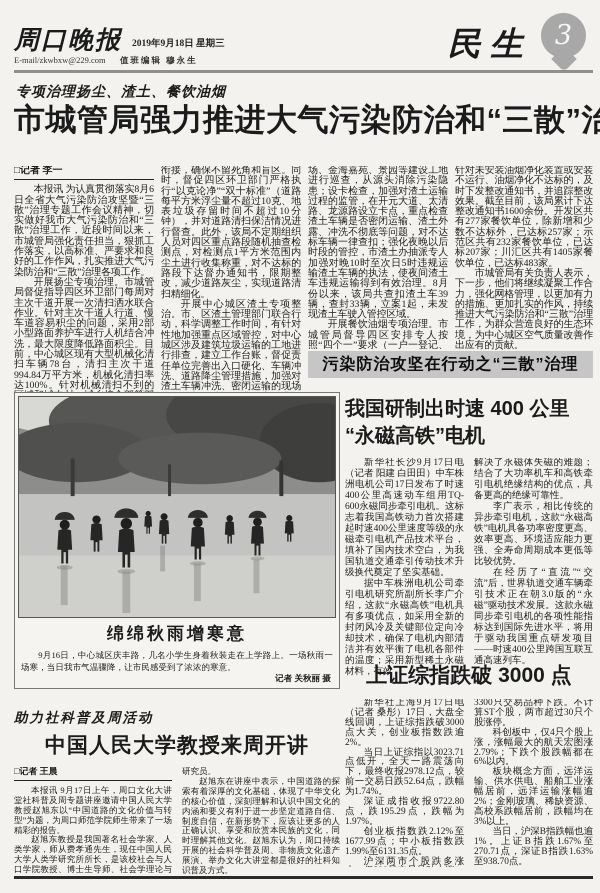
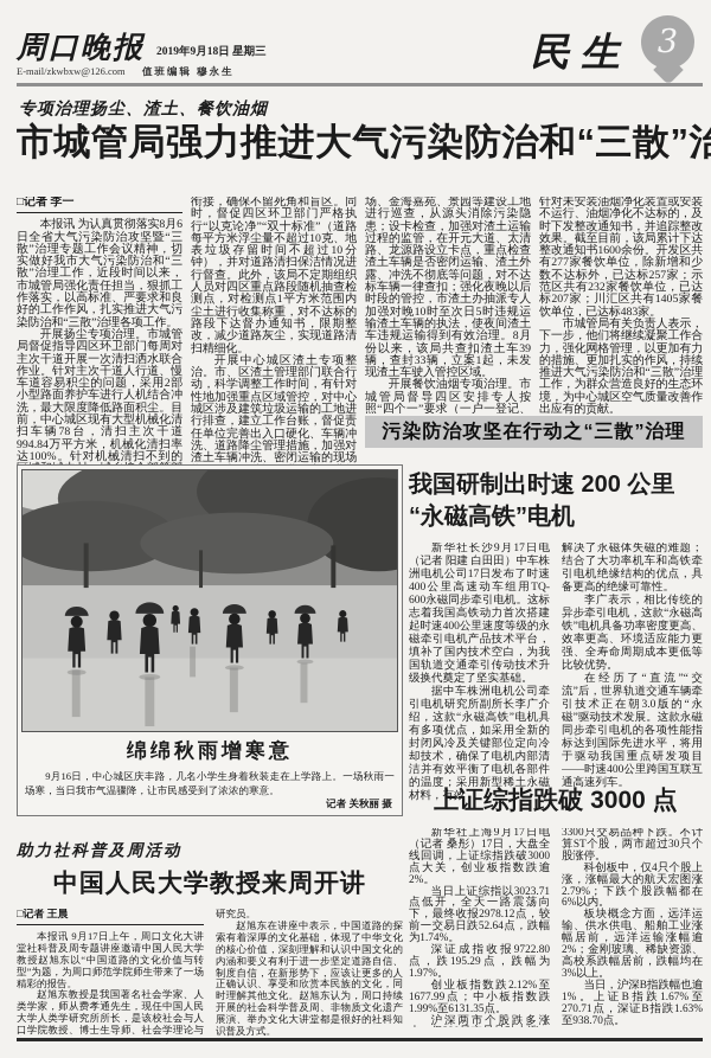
  周口晚报
  2019年9月18日 星期三
- E-mail/zkwbxw@229.com
+ E-mail/zkwbxw@126.com
  值班编辑 穆永生
  民生
  3
  专项治理扬尘、渣土、餐饮油烟
  市城管局强力推进大气污染防治和“三散”治
  □记者 李一
  本报讯 为认真贯彻落实8月6日全省大气污染防治攻坚暨“三散”治理专题工作会议精神，切实做好我市大气污染防治和“三散”治理工作，近段时间以来，市城管局强化责任担当，狠抓工作落实，以高标准、严要求和良好的工作作风，扎实推进大气污染防治和“三散”治理各项工作。
  开展扬尘专项治理。市城管局督促指导四区环卫部门每周对主次干道开展一次清扫洒水联合作业。针对主次干道人行道、慢车道容易积尘的问题，采用2部小型路面养护车进行人机结合冲洗，最大限度降低路面积尘。目前，中心城区现有大型机械化清扫车辆78台，清扫主次干道994.84万平方米，机械化清扫率达100%。针对机械清扫不到的
  衔接，确保不留死角和盲区。同时，督促四区环卫部门严格执行“以克论净”“双十标准”（道路每平方米浮尘量不超过10克、地表垃圾存留时间不超过10分钟），并对道路清扫保洁情况进行督查。此外，该局不定期组织人员对四区重点路段随机抽查检测点，对检测点1平方米范围内尘土进行收集称重，对不达标的路段下达督办通知书，限期整改，减少道路灰尘，实现道路清扫精细化。
  场、金海嘉苑、景园等建设工地进行巡查，从源头消除污染隐患；设卡检查，加强对渣土运输过程的监管，在开元大道、太清路、龙源路设立卡点，重点检查渣土车辆是否密闭运输、渣土外露、冲洗不彻底等问题，对不达标车辆一律查扣；强化夜晚以后时段的管控，市渣土办抽派专人加强对晚10时至次日5时违规运输渣土车辆的执法，使夜间渣土车违规运输得到有效治理。8月份以来，该局共查扣渣土车39辆，查封33辆，立案1起，未发现渣土车驶入管控区域。
  针对未安装油烟净化装置或安装不运行、油烟净化不达标的，及时下发整改通知书，并追踪整改效果。截至目前，该局累计下达整改通知书1600余份。开发区共有277家餐饮单位，除新增和少数不达标外，已达标257家；示范区共有232家餐饮单位，已达标207家；川汇区共有1405家餐饮单位，已达标483家。
  市城管局有关负责人表示，下一步，他们将继续凝聚工作合力，强化网格管理，以更加有力的措施、更加扎实的作风，持续推进大气污染防治和“三散”治理工作，为群众营造良好的生态环境，为中心城区空气质量改善作出应有的贡献。
  污染防治攻坚在行动之“三散”治理
  绵绵秋雨增寒意
  9月16日，中心城区庆丰路，几名小学生身着秋装走在上学路上。一场秋雨一场寒，当日我市气温骤降，让市民感受到了浓浓的寒意。
  记者 关秋丽 摄
- 我国研制出时速 400 公里
+ 我国研制出时速 200 公里
  “永磁高铁”电机
  新华社长沙9月17日电（记者 阳建 白田田）中车株洲电机公司17日发布了时速400公里高速动车组用TQ-600永磁同步牵引电机。这标志着我国高铁动力首次搭建起时速400公里速度等级的永磁牵引电机产品技术平台，填补了国内技术空白，为我国轨道交通牵引传动技术升级换代奠定了坚实基础。
  据中车株洲电机公司牵引电机研究所副所长李广介绍，这款“永磁高铁”电机具有多项优点，如采用全新的封闭风冷及关键部位定向冷却技术，确保了电机内部清洁并有效平衡了电机各部件的温度；采用新型稀土永磁材料，有效
  解决了永磁体失磁的难题；结合了大功率机车和高铁牵引电机绝缘结构的优点，具备更高的绝缘可靠性。
  李广表示，相比传统的异步牵引电机，这款“永磁高铁”电机具备功率密度更高、效率更高、环境适应能力更强、全寿命周期成本更低等比较优势。
  在经历了“直流”“交流”后，世界轨道交通车辆牵引技术正在朝3.0版的“永磁”驱动技术发展。这款永磁同步牵引电机的各项性能指标达到国际先进水平，将用于驱动我国重点研发项目——时速400公里跨国互联互通高速列车。
  上证综指跌破 3000 点
  新华社上海9月17日电（记者 桑彤）17日，大盘全线回调，上证综指跌破3000点大关，创业板指数跌逾2%。
  当日上证综指以3023.71点低开，全天一路震荡向下，最终收报2978.12点，较前一交易日跌52.64点，跌幅为1.74%。
  深证成指收报9722.80点，跌195.29点，跌幅为1.97%。
  创业板指数跌2.12%至1677.99点；中小板指数跌1.99%至6131.35点。
  3300只交易品种下跌。不计算ST个股，两市超过30只个股涨停。
  科创板中，仅4只个股上涨，涨幅最大的航天宏图涨2.79%；下跌个股跌幅都在6%以内。
  板块概念方面，远洋运输、供水供电、船舶工业涨幅居前，远洋运输涨幅逾2%；金刚玻璃、稀缺资源、高校系跌幅居前，跌幅均在3%以上。
  当日，沪深B指跌幅也逾1%。上证B指跌1.67%至270.71点，深证B指跌1.63%至938.70点。
  助力社科普及周活动
  中国人民大学教授来周开讲
  □记者 王晨
  本报讯 9月17日上午，周口文化大讲堂社科普及周专题讲座邀请中国人民大学教授赵旭东以“中国道路的文化价值与转型”为题，为周口师范学院师生带来了一场精彩的报告。
  赵旭东教授是我国著名社会学家、人类学家，师从费孝通先生，现任中国人民大学人类学研究所所长，是该校社会与人口学院教授、博士生导师、社会学理论与
  研究员。
  赵旭东在讲座中表示，中国道路的探索有着深厚的文化基础，体现了中华文化的核心价值，深刻理解和认识中国文化的内涵和要义有利于进一步坚定道路自信、制度自信，在新形势下，应该让更多的人正确认识、享受和欣赏本民族的文化，同时理解其他文化。赵旭东认为，周口持续开展的社会科学普及周、非物质文化遗产展演、举办文化大讲堂都是很好的社科知识普及方式。
